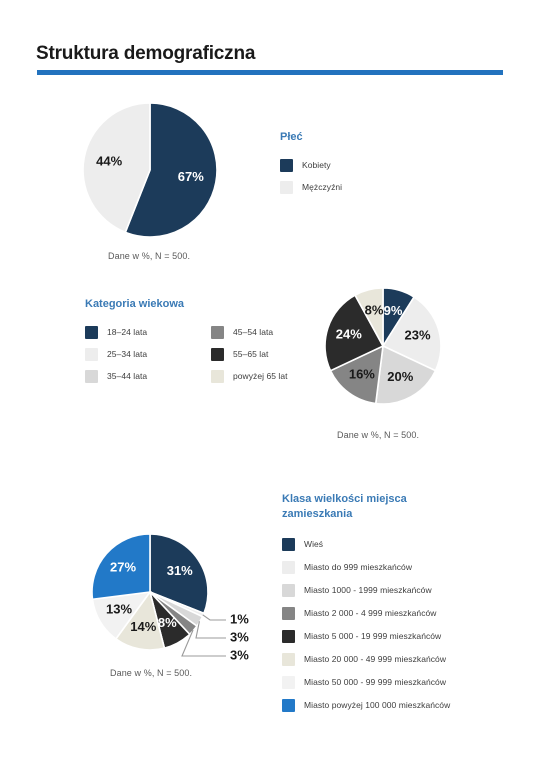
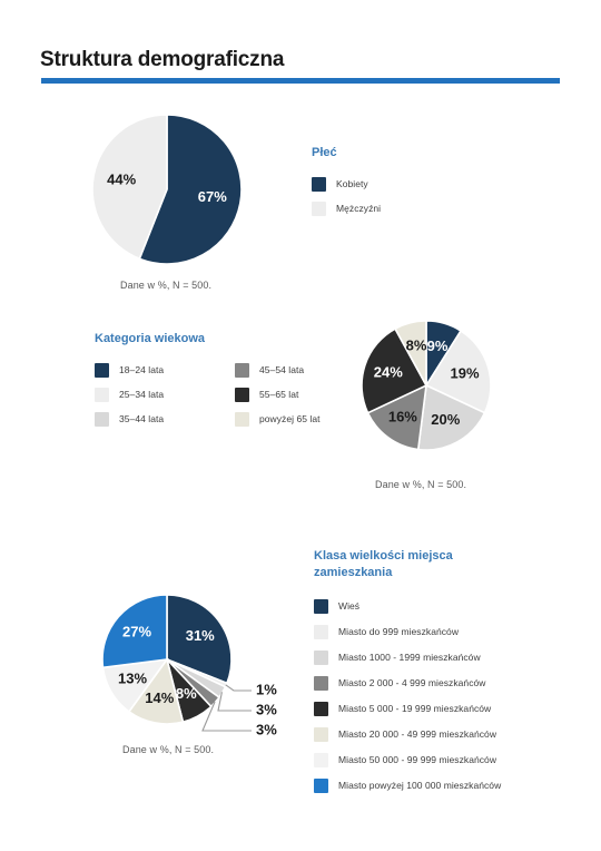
  Struktura demograficzna
  67%
  44%
  Dane w %, N = 500.
  Płeć
  Kobiety
  Mężczyźni
  Kategoria wiekowa
  18–24 lata
  25–34 lata
  35–44 lata
  45–54 lata
  55–65 lat
  powyżej 65 lat
  9%
- 23%
+ 19%
  20%
  16%
  24%
  8%
  Dane w %, N = 500.
  31%
  8%
  14%
  13%
  27%
  1%
  3%
  3%
  Dane w %, N = 500.
  Klasa wielkości miejsca
  zamieszkania
  Wieś
  Miasto do 999 mieszkańców
  Miasto 1000 - 1999 mieszkańców
  Miasto 2 000 - 4 999 mieszkańców
  Miasto 5 000 - 19 999 mieszkańców
  Miasto 20 000 - 49 999 mieszkańców
  Miasto 50 000 - 99 999 mieszkańców
  Miasto powyżej 100 000 mieszkańców
